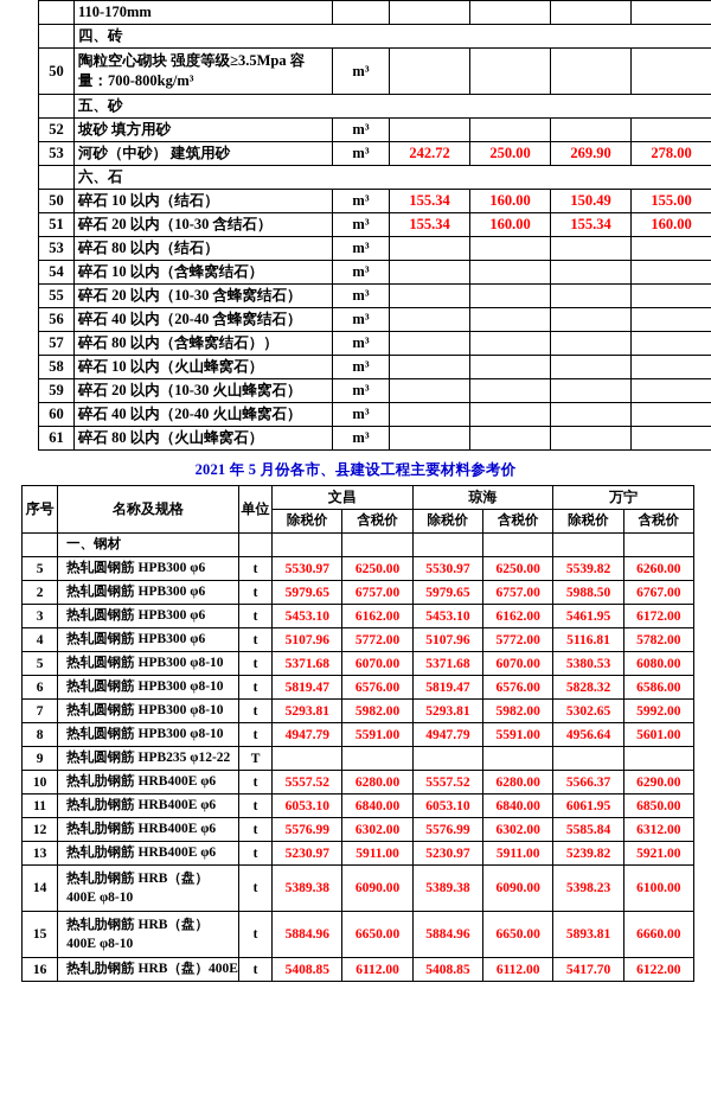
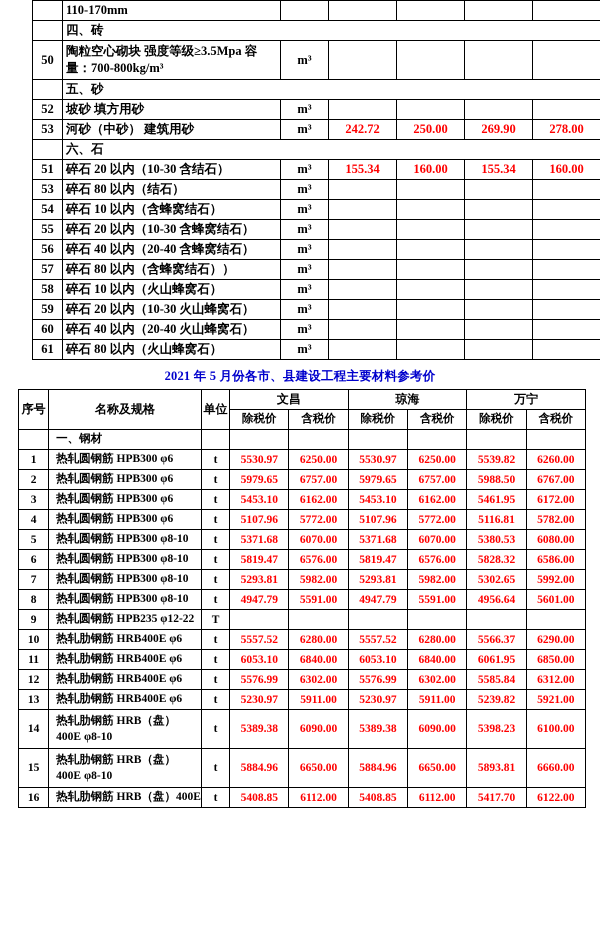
  	110-170mm
  	四、砖
  50	陶粒空心砌块 强度等级≥3.5Mpa 容量：700-800kg/m³	m³
  	五、砂
  52	坡砂 填方用砂	m³
  53	河砂（中砂） 建筑用砂	m³	242.72	250.00	269.90	278.00
  	六、石
- 50	碎石 10 以内（结石）	m³	155.34	160.00	150.49	155.00
  51	碎石 20 以内（10-30 含结石）	m³	155.34	160.00	155.34	160.00
  53	碎石 80 以内（结石）	m³
  54	碎石 10 以内（含蜂窝结石）	m³
  55	碎石 20 以内（10-30 含蜂窝结石）	m³
  56	碎石 40 以内（20-40 含蜂窝结石）	m³
  57	碎石 80 以内（含蜂窝结石））	m³
  58	碎石 10 以内（火山蜂窝石）	m³
  59	碎石 20 以内（10-30 火山蜂窝石）	m³
  60	碎石 40 以内（20-40 火山蜂窝石）	m³
  61	碎石 80 以内（火山蜂窝石）	m³
  2021 年 5 月份各市、县建设工程主要材料参考价
  序号	名称及规格	单位	文昌	琼海	万宁
  除税价	含税价	除税价	含税价	除税价	含税价
  	一、钢材
- 5	热轧圆钢筋 HPB300 φ6	t	5530.97	6250.00	5530.97	6250.00	5539.82	6260.00
+ 1	热轧圆钢筋 HPB300 φ6	t	5530.97	6250.00	5530.97	6250.00	5539.82	6260.00
  2	热轧圆钢筋 HPB300 φ6	t	5979.65	6757.00	5979.65	6757.00	5988.50	6767.00
  3	热轧圆钢筋 HPB300 φ6	t	5453.10	6162.00	5453.10	6162.00	5461.95	6172.00
  4	热轧圆钢筋 HPB300 φ6	t	5107.96	5772.00	5107.96	5772.00	5116.81	5782.00
  5	热轧圆钢筋 HPB300 φ8-10	t	5371.68	6070.00	5371.68	6070.00	5380.53	6080.00
  6	热轧圆钢筋 HPB300 φ8-10	t	5819.47	6576.00	5819.47	6576.00	5828.32	6586.00
  7	热轧圆钢筋 HPB300 φ8-10	t	5293.81	5982.00	5293.81	5982.00	5302.65	5992.00
  8	热轧圆钢筋 HPB300 φ8-10	t	4947.79	5591.00	4947.79	5591.00	4956.64	5601.00
  9	热轧圆钢筋 HPB235 φ12-22	T
  10	热轧肋钢筋 HRB400E φ6	t	5557.52	6280.00	5557.52	6280.00	5566.37	6290.00
  11	热轧肋钢筋 HRB400E φ6	t	6053.10	6840.00	6053.10	6840.00	6061.95	6850.00
  12	热轧肋钢筋 HRB400E φ6	t	5576.99	6302.00	5576.99	6302.00	5585.84	6312.00
  13	热轧肋钢筋 HRB400E φ6	t	5230.97	5911.00	5230.97	5911.00	5239.82	5921.00
  14	热轧肋钢筋 HRB（盘）400E φ8-10	t	5389.38	6090.00	5389.38	6090.00	5398.23	6100.00
  15	热轧肋钢筋 HRB（盘）400E φ8-10	t	5884.96	6650.00	5884.96	6650.00	5893.81	6660.00
  16	热轧肋钢筋 HRB（盘）400E	t	5408.85	6112.00	5408.85	6112.00	5417.70	6122.00
